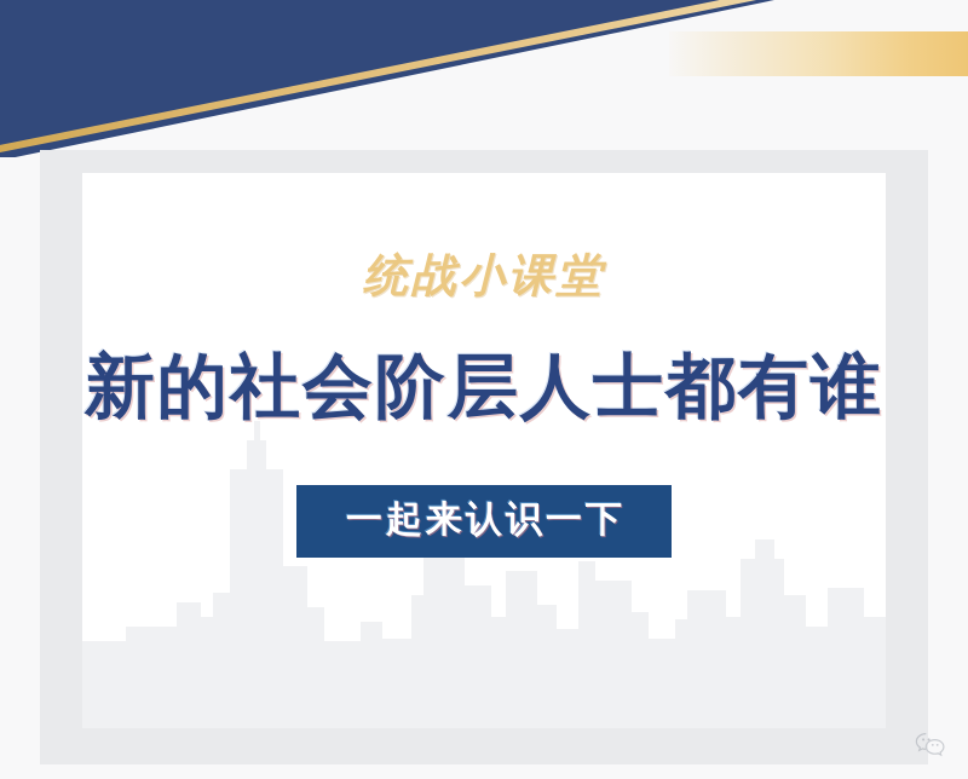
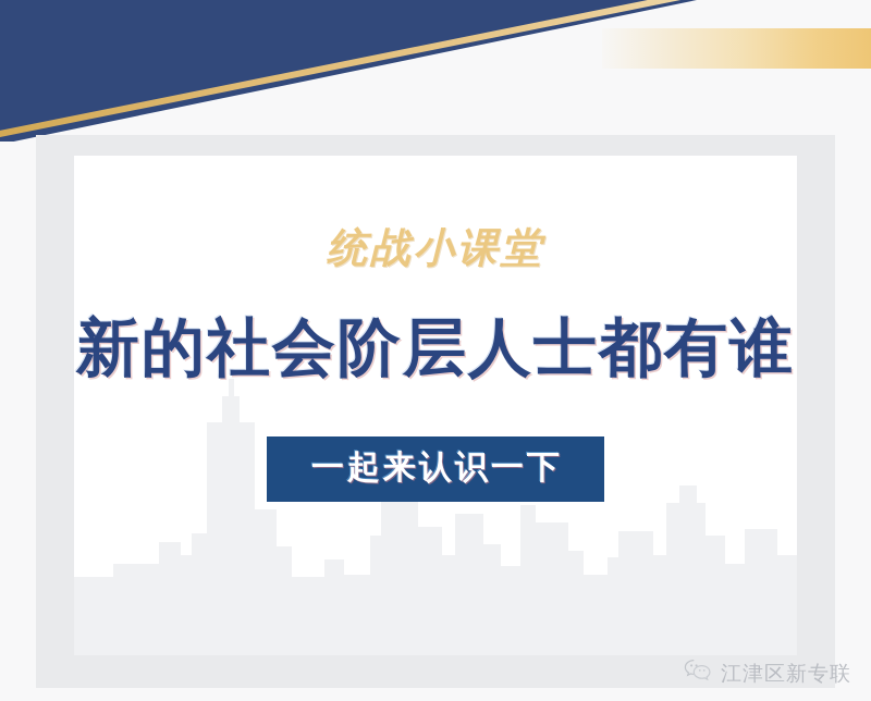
  统战小课堂
  新的社会阶层人士都有谁
  一起来认识一下
+ 江津区新专联
